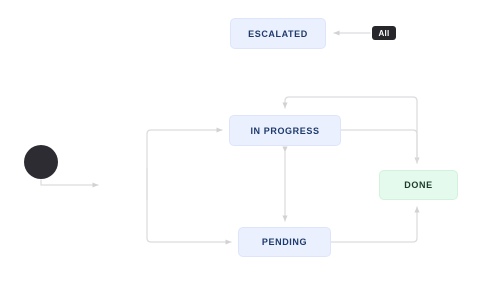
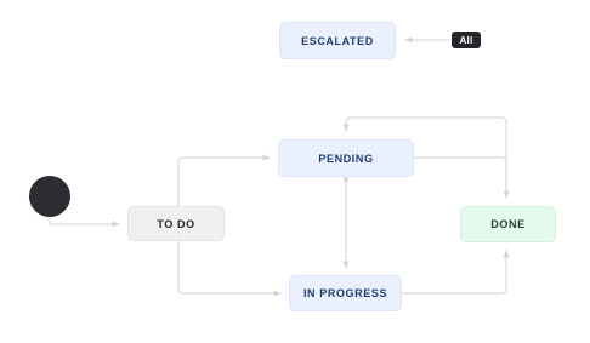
  ESCALATED
  All
- IN PROGRESS
+ PENDING
+ TO DO
- PENDING
+ IN PROGRESS
  DONE
